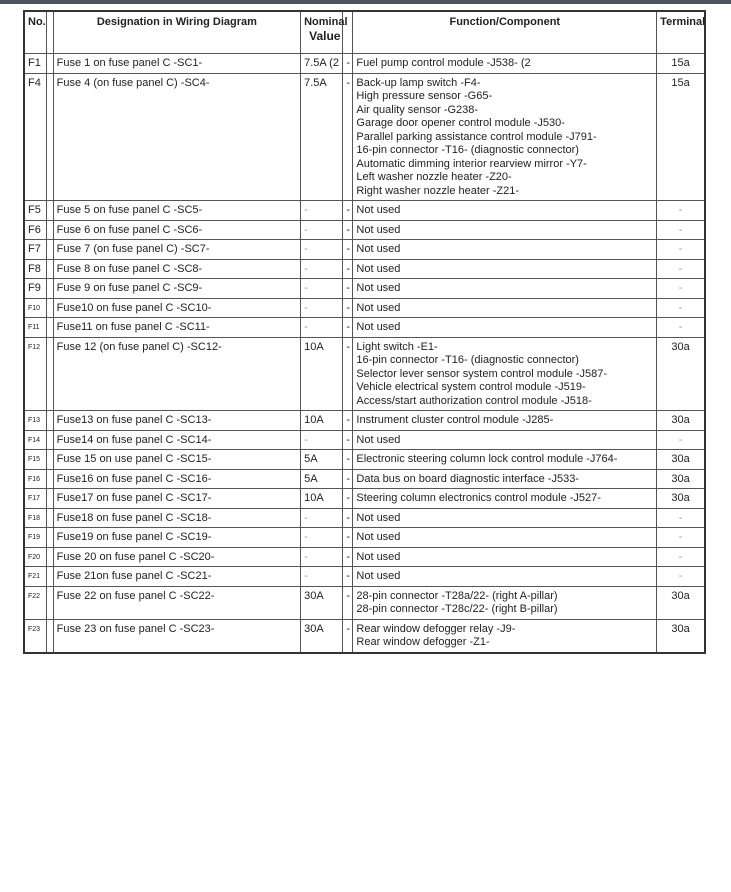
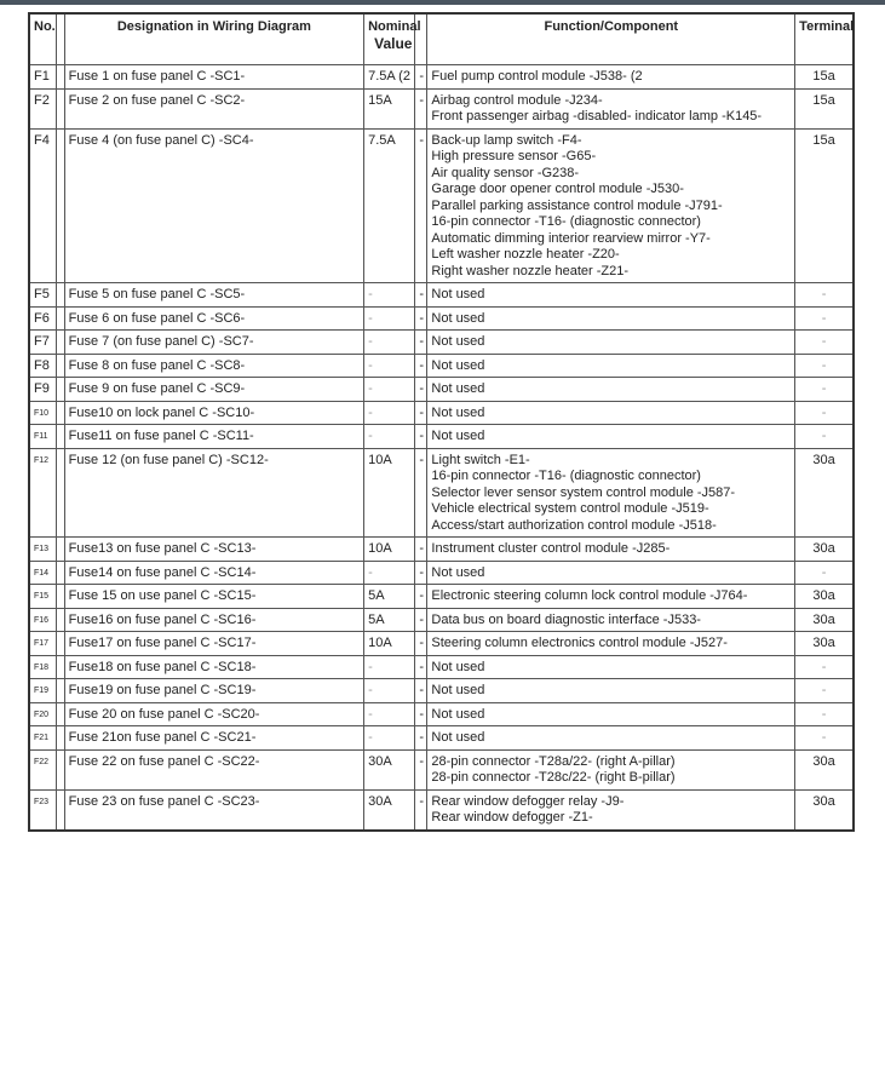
  No.		Designation in Wiring Diagram	Nominal Value		Function/Component	Terminal
  F1		Fuse 1 on fuse panel C -SC1-	7.5A (2	-	Fuel pump control module -J538- (2	15a
+ F2		Fuse 2 on fuse panel C -SC2-	15A	-	Airbag control module -J234-Front passenger airbag -disabled- indicator lamp -K145-	15a
  F4		Fuse 4 (on fuse panel C) -SC4-	7.5A	-	Back-up lamp switch -F4-High pressure sensor -G65-Air quality sensor -G238-Garage door opener control module -J530-Parallel parking assistance control module -J791-16-pin connector -T16- (diagnostic connector)Automatic dimming interior rearview mirror -Y7-Left washer nozzle heater -Z20-Right washer nozzle heater -Z21-	15a
  F5		Fuse 5 on fuse panel C -SC5-	-	-	Not used	-
  F6		Fuse 6 on fuse panel C -SC6-	-	-	Not used	-
  F7		Fuse 7 (on fuse panel C) -SC7-	-	-	Not used	-
  F8		Fuse 8 on fuse panel C -SC8-	-	-	Not used	-
  F9		Fuse 9 on fuse panel C -SC9-	-	-	Not used	-
- 		Fuse10 on fuse panel C -SC10-	-	-	Not used	-
+ 		Fuse10 on lock panel C -SC10-	-	-	Not used	-
  		Fuse11 on fuse panel C -SC11-	-	-	Not used	-
  		Fuse 12 (on fuse panel C) -SC12-	10A	-	Light switch -E1-16-pin connector -T16- (diagnostic connector)Selector lever sensor system control module -J587-Vehicle electrical system control module -J519-Access/start authorization control module -J518-	30a
  		Fuse13 on fuse panel C -SC13-	10A	-	Instrument cluster control module -J285-	30a
  		Fuse14 on fuse panel C -SC14-	-	-	Not used	-
  		Fuse 15 on use panel C -SC15-	5A	-	Electronic steering column lock control module -J764-	30a
  		Fuse16 on fuse panel C -SC16-	5A	-	Data bus on board diagnostic interface -J533-	30a
  		Fuse17 on fuse panel C -SC17-	10A	-	Steering column electronics control module -J527-	30a
  		Fuse18 on fuse panel C -SC18-	-	-	Not used	-
  		Fuse19 on fuse panel C -SC19-	-	-	Not used	-
  		Fuse 20 on fuse panel C -SC20-	-	-	Not used	-
  		Fuse 21on fuse panel C -SC21-	-	-	Not used	-
  		Fuse 22 on fuse panel C -SC22-	30A	-	28-pin connector -T28a/22- (right A-pillar)28-pin connector -T28c/22- (right B-pillar)	30a
  		Fuse 23 on fuse panel C -SC23-	30A	-	Rear window defogger relay -J9-Rear window defogger -Z1-	30a
